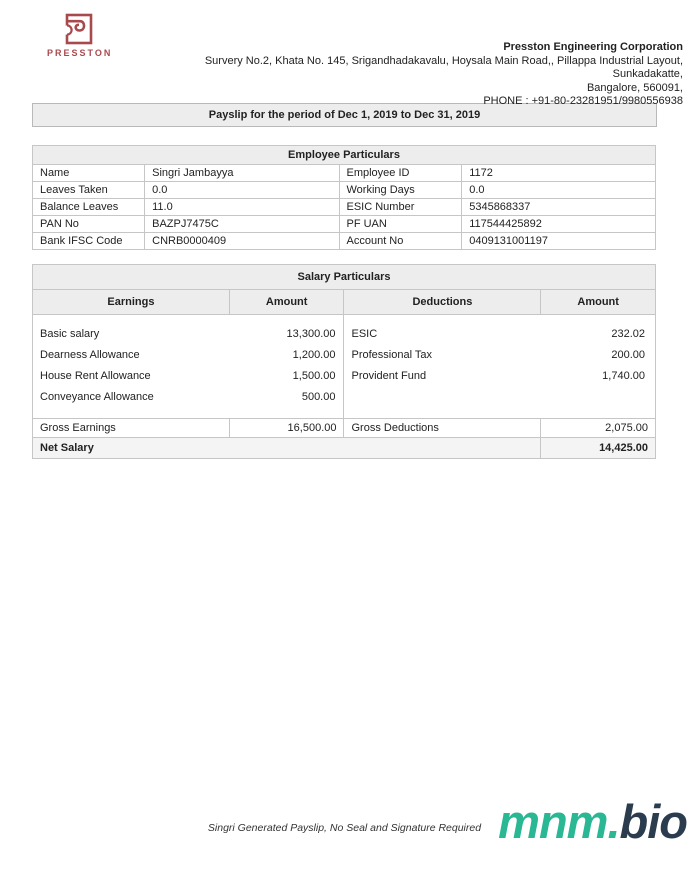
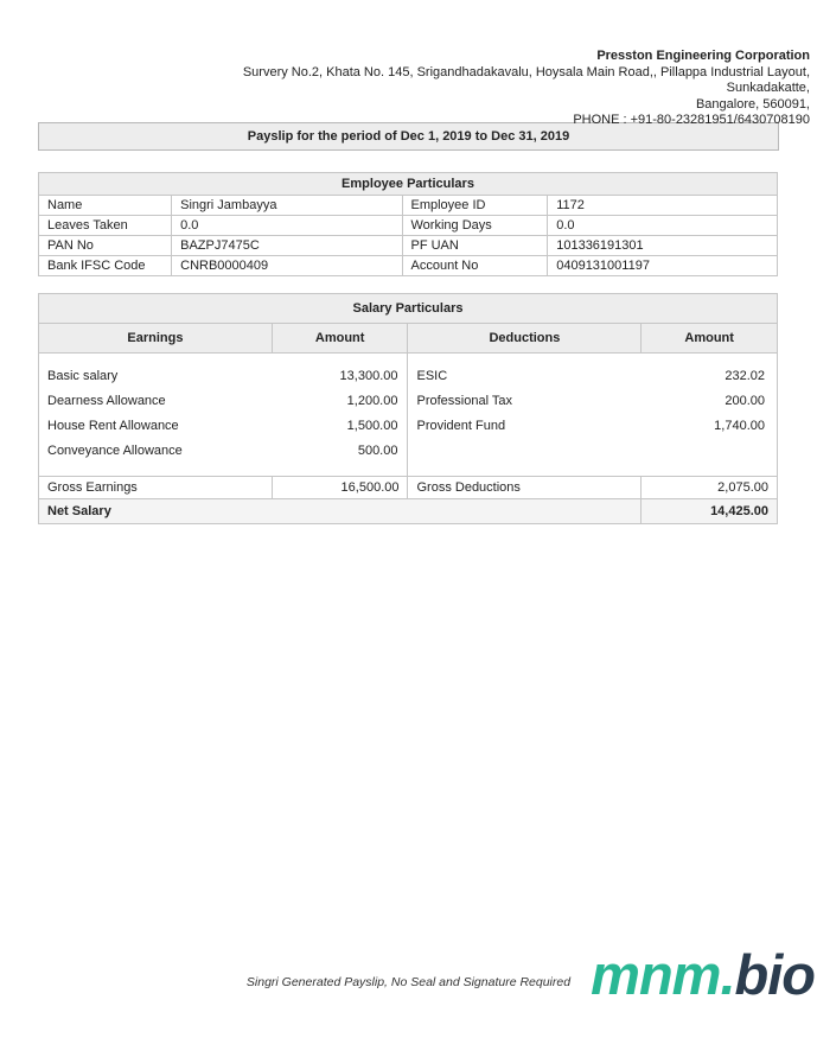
- PRESSTON
  Presston Engineering Corporation
  Survery No.2, Khata No. 145, Srigandhadakavalu, Hoysala Main Road,, Pillappa Industrial Layout, Sunkadakatte,
  Bangalore, 560091,
- PHONE : +91-80-23281951/9980556938
+ PHONE : +91-80-23281951/6430708190
  Payslip for the period of Dec 1, 2019 to Dec 31, 2019
  Employee Particulars
  Name	Singri Jambayya	Employee ID	1172
  Leaves Taken	0.0	Working Days	0.0
- Balance Leaves	11.0	ESIC Number	5345868337
- PAN No	BAZPJ7475C	PF UAN	117544425892
+ PAN No	BAZPJ7475C	PF UAN	101336191301
  Bank IFSC Code	CNRB0000409	Account No	0409131001197
  Salary Particulars
  Earnings	Amount	Deductions	Amount
  Basic salary 13,300.00 Dearness Allowance 1,200.00 House Rent Allowance 1,500.00 Conveyance Allowance 500.00	ESIC 232.02 Professional Tax 200.00 Provident Fund 1,740.00
  Gross Earnings	16,500.00	Gross Deductions	2,075.00
  Net Salary	14,425.00
  Singri Generated Payslip, No Seal and Signature Required
  mnm.bio
